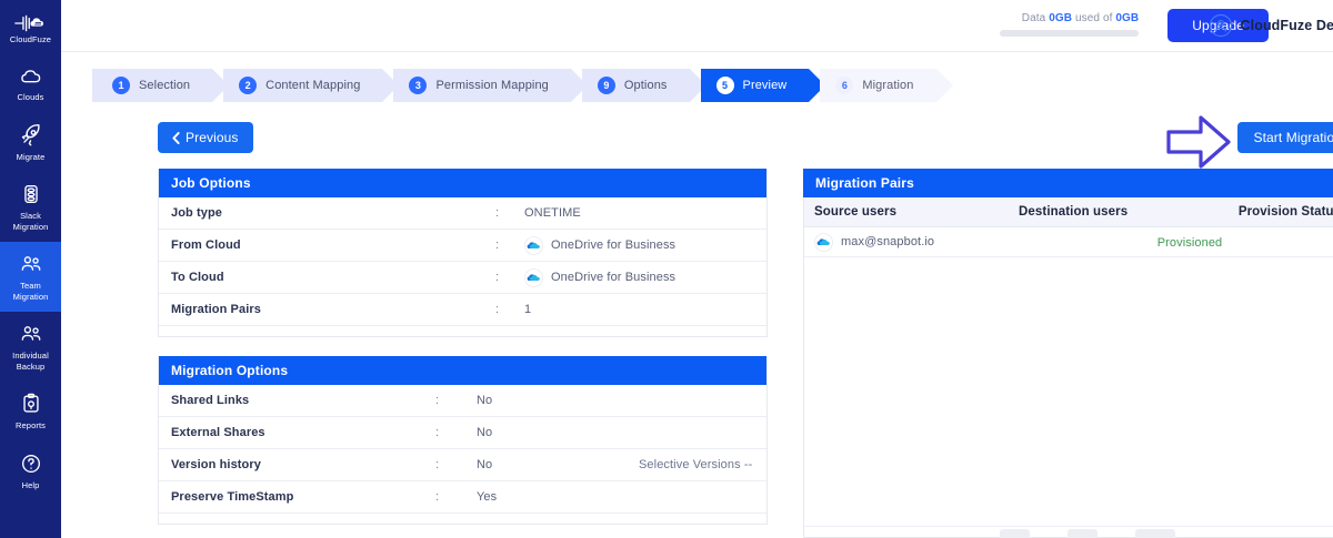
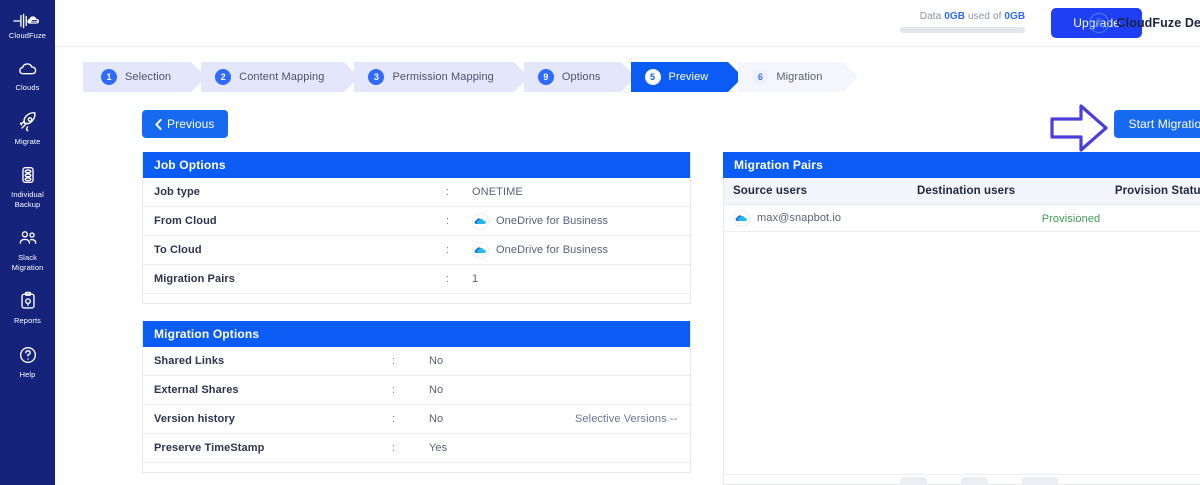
  CloudFuze
  Clouds
  Migrate
- Slack Migration
+ Individual Backup
- Team Migration
- Individual Backup
+ Slack Migration
  Reports
  Help
  Data 0GB used of 0GB
  Upgade
  CloudFuze De
  1
  Selection
  2
  Content Mapping
  3
  Permission Mapping
  9
  Options
  5
  Preview
  6
  Migration
  Previous
  Start Migratio
  Job Options
  Job type
  :
  ONETIME
  From Cloud
  :
  OneDrive for Business
  To Cloud
  :
  OneDrive for Business
  Migration Pairs
  :
  1
  Migration Options
  Shared Links
  :
  No
  External Shares
  :
  No
  Version history
  :
  No
  Selective Versions --
  Preserve TimeStamp
  :
  Yes
  Migration Pairs
  Source users
  Destination users
  Provision Statu
  max@snapbot.io
  Provisioned
